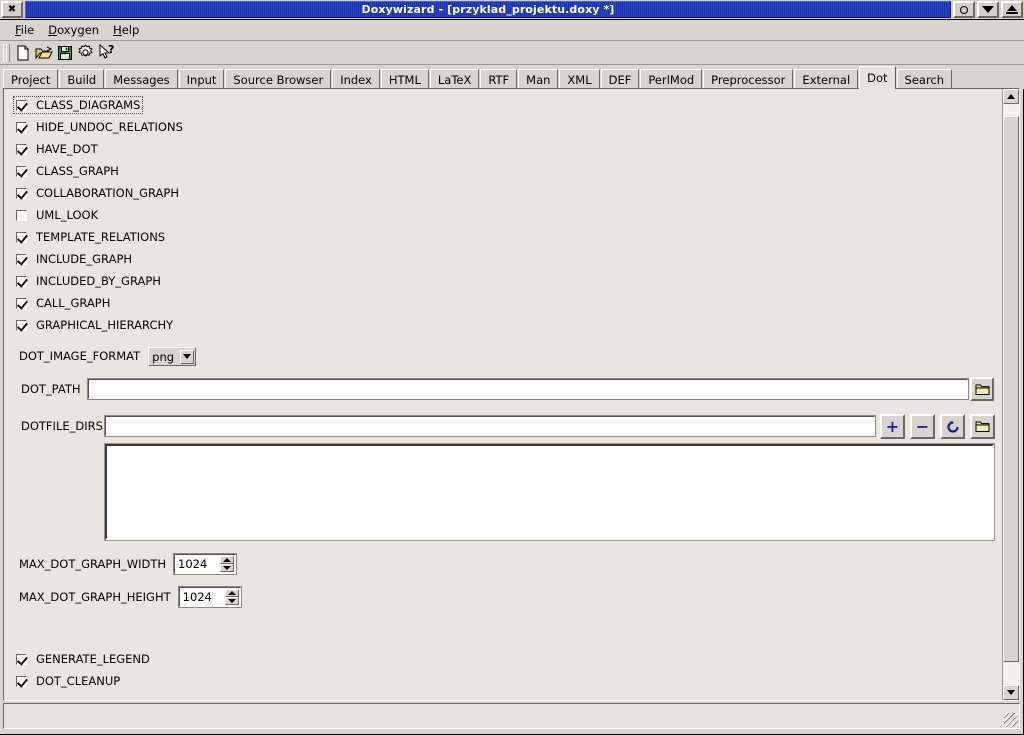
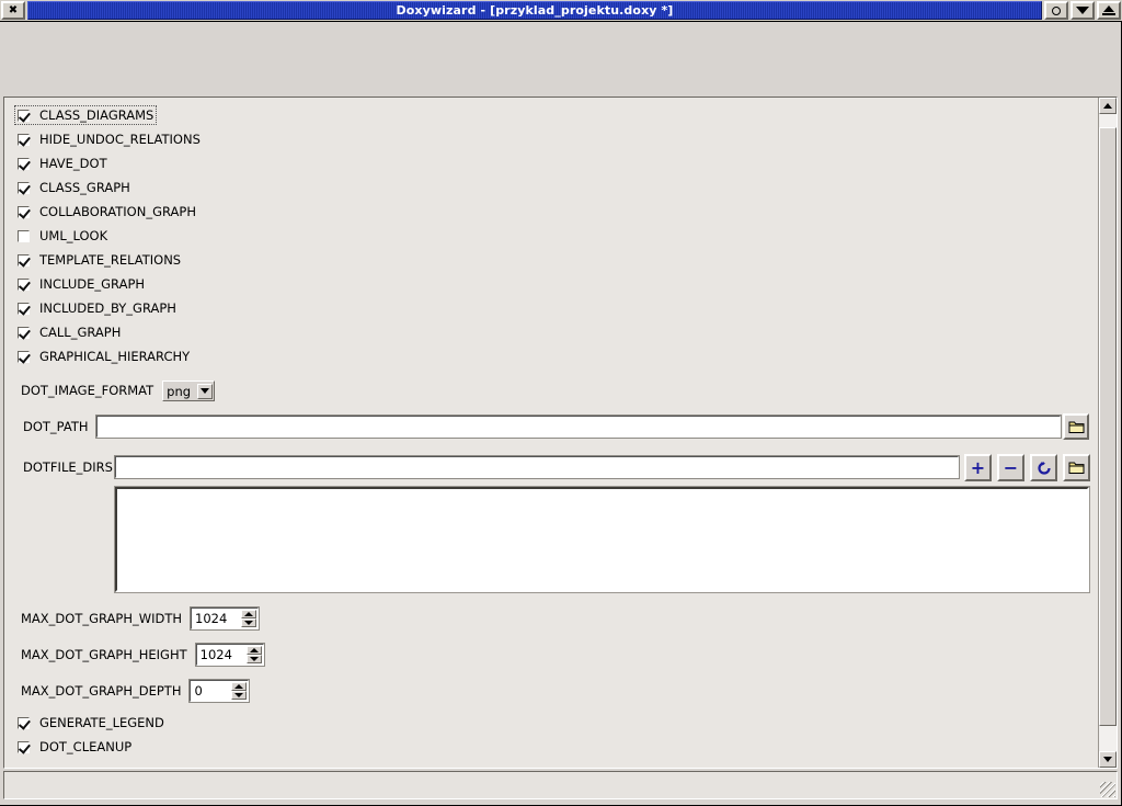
  ✖
  Doxywizard - [przyklad_projektu.doxy *]
- File
- Doxygen
- Help
- ?
- Project
- Build
- Messages
- Input
- Source Browser
- Index
- HTML
- LaTeX
- RTF
- Man
- XML
- DEF
- PerlMod
- Preprocessor
- External
- Dot
- Search
  CLASS_DIAGRAMS
  HIDE_UNDOC_RELATIONS
  HAVE_DOT
  CLASS_GRAPH
  COLLABORATION_GRAPH
  UML_LOOK
  TEMPLATE_RELATIONS
  INCLUDE_GRAPH
  INCLUDED_BY_GRAPH
  CALL_GRAPH
  GRAPHICAL_HIERARCHY
  DOT_IMAGE_FORMAT
  png
  DOT_PATH
  DOTFILE_DIRS
  +
  −
  MAX_DOT_GRAPH_WIDTH
  1024
  MAX_DOT_GRAPH_HEIGHT
  1024
+ MAX_DOT_GRAPH_DEPTH
+ 0
  GENERATE_LEGEND
  DOT_CLEANUP
